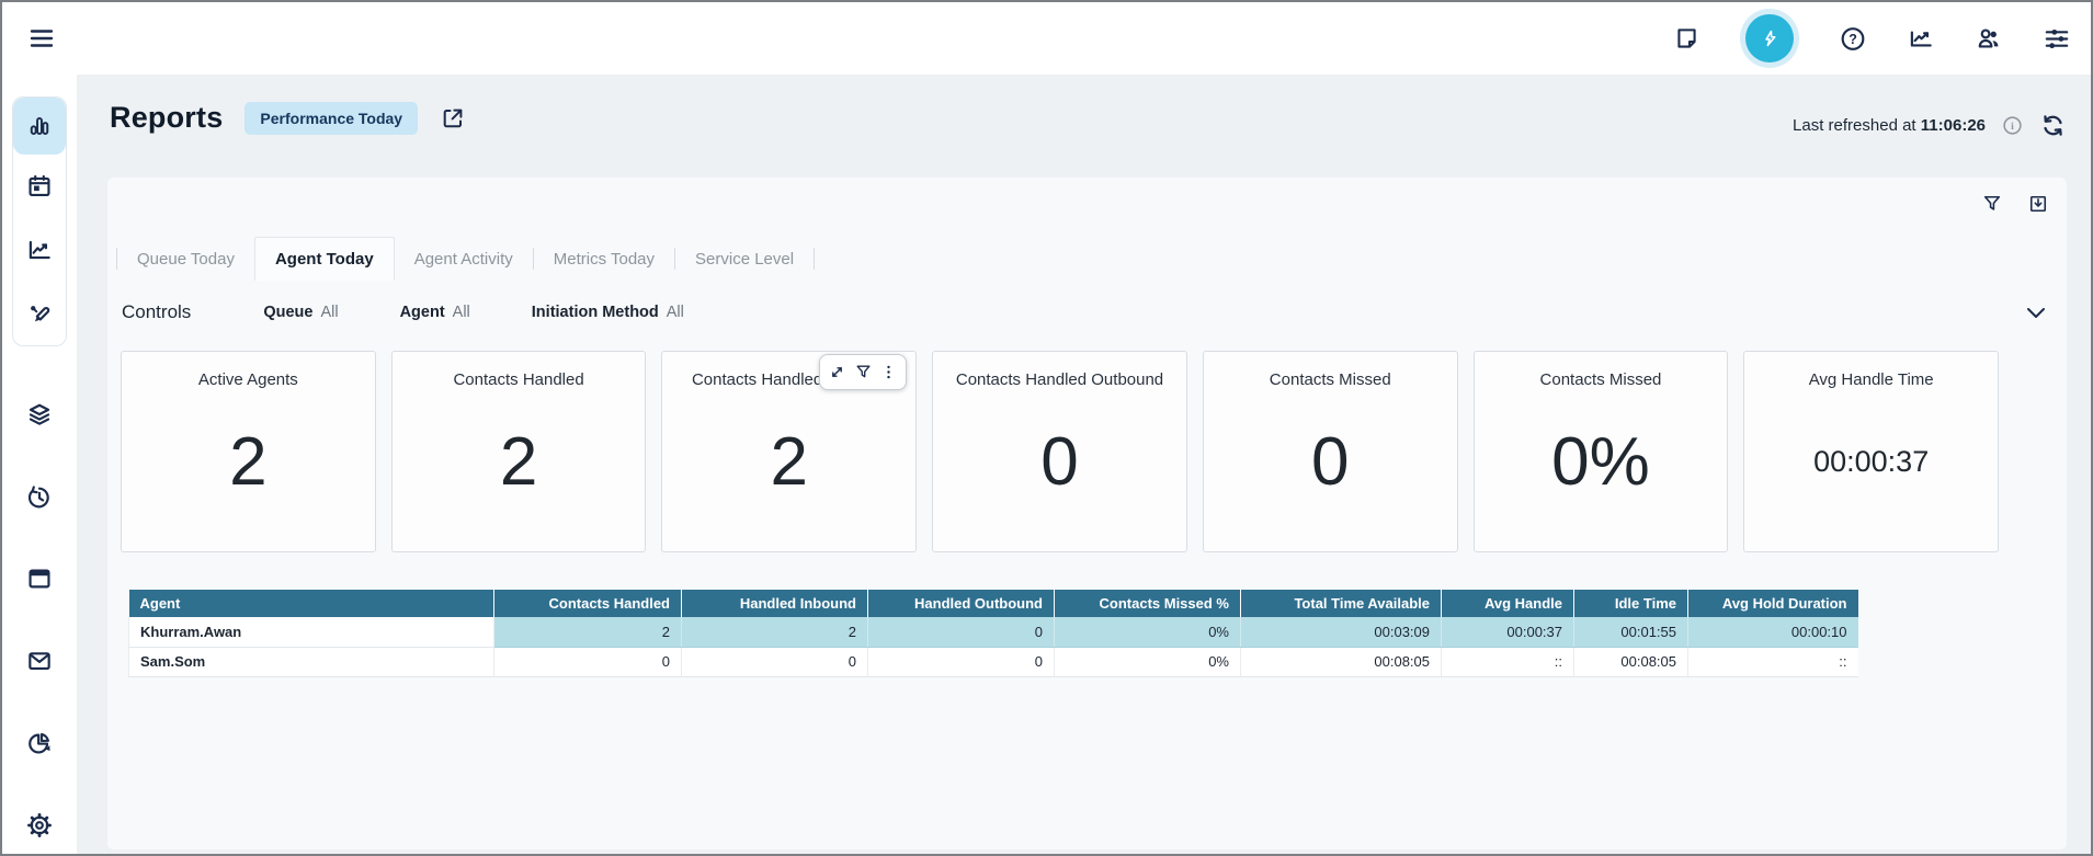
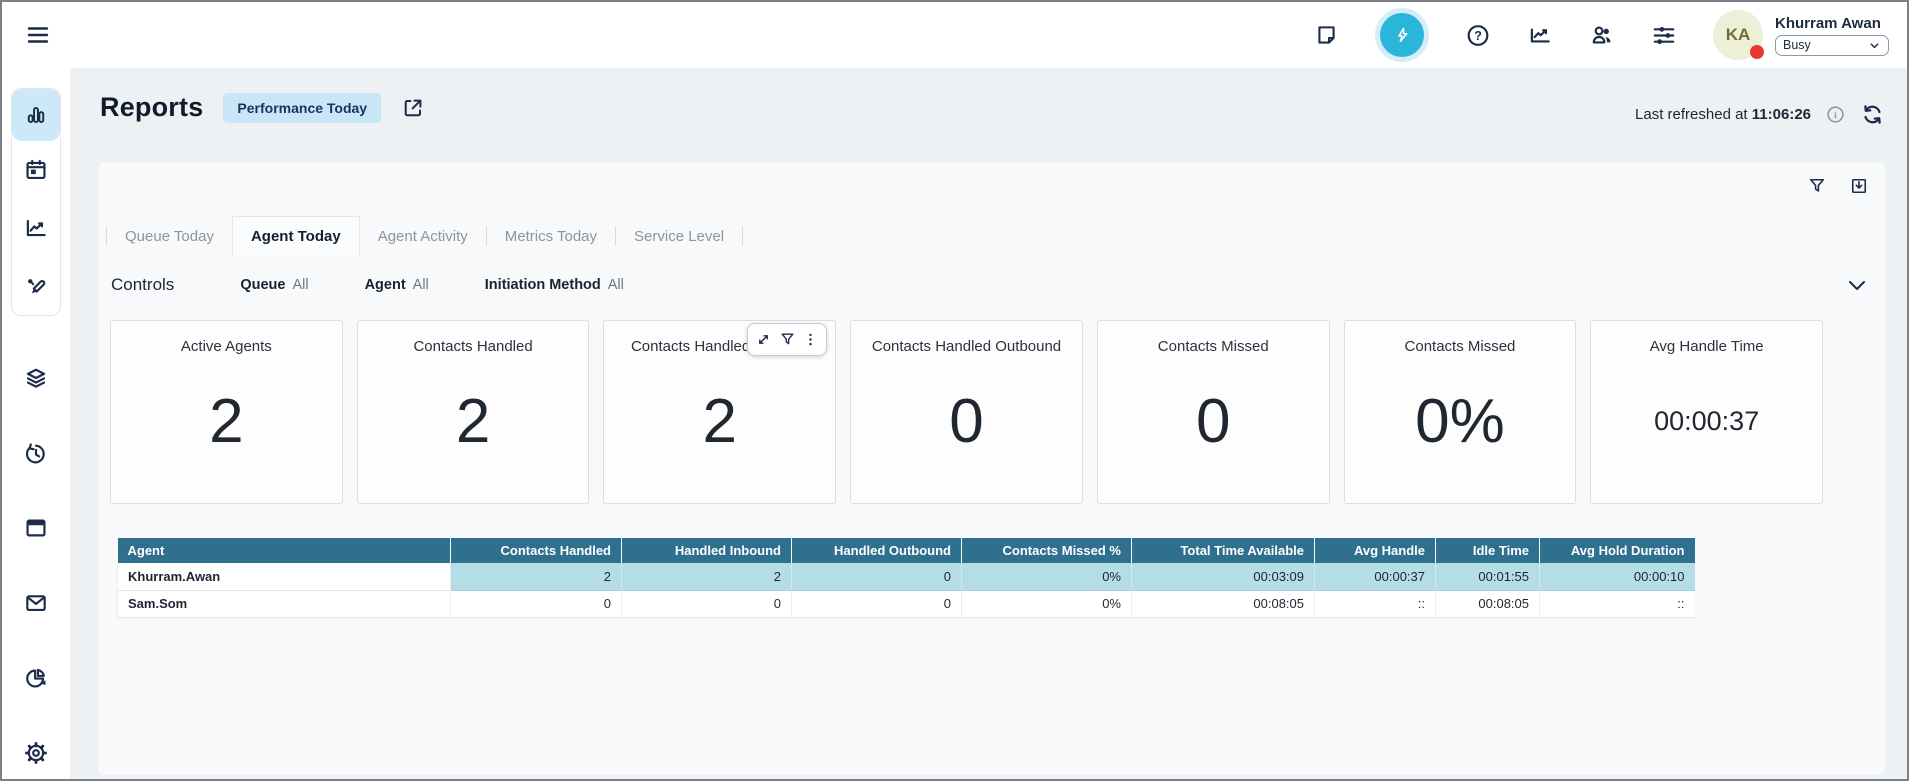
  ?
+ KA
+ Khurram Awan
+ Busy
  Reports
  Performance Today
  Last refreshed at 11:06:26
  i
  Queue Today
  Agent Today
  Agent Activity
  Metrics Today
  Service Level
  Controls
  Queue
  All
  Agent
  All
  Initiation Method
  All
  Active Agents
  2
  Contacts Handled
  2
  2
  Contacts Handled Outbound
  0
  Contacts Missed
  0
  Contacts Missed
  0%
  Avg Handle Time
  00:00:37
  Agent	Contacts Handled	Handled Inbound	Handled Outbound	Contacts Missed %	Total Time Available	Avg Handle	Idle Time	Avg Hold Duration
  Khurram.Awan	2	2	0	0%	00:03:09	00:00:37	00:01:55	00:00:10
  Sam.Som	0	0	0	0%	00:08:05	::	00:08:05	::
